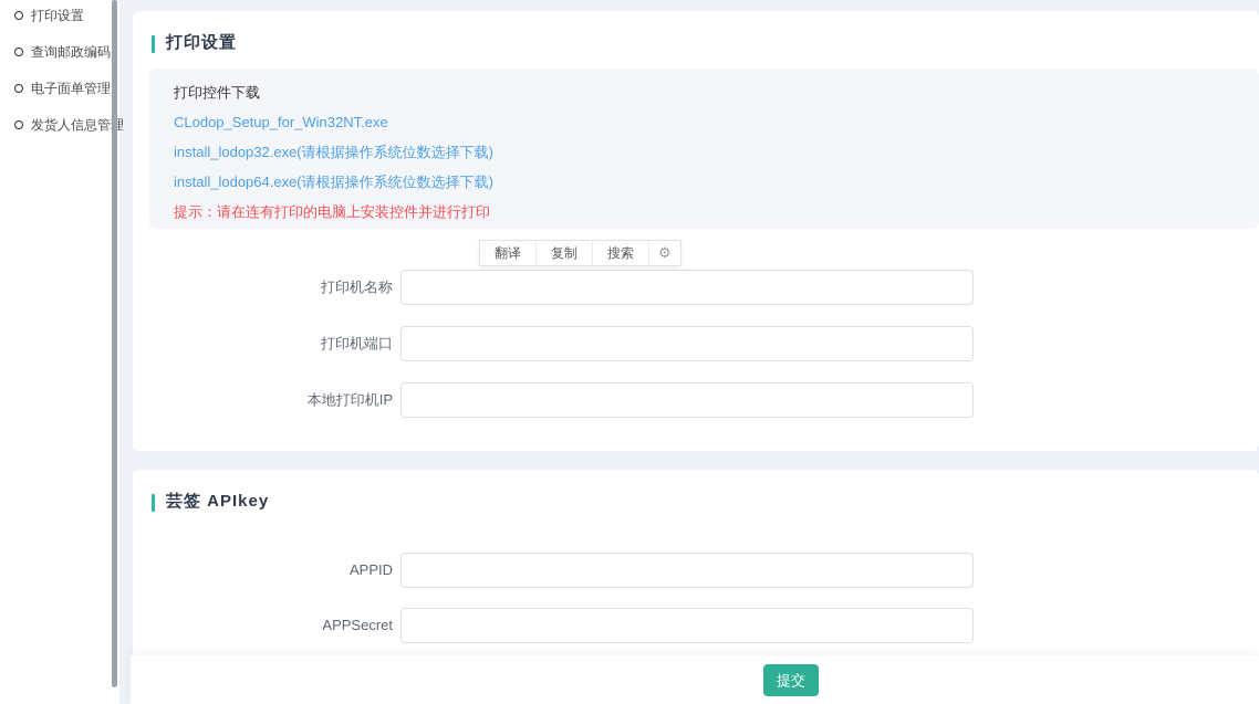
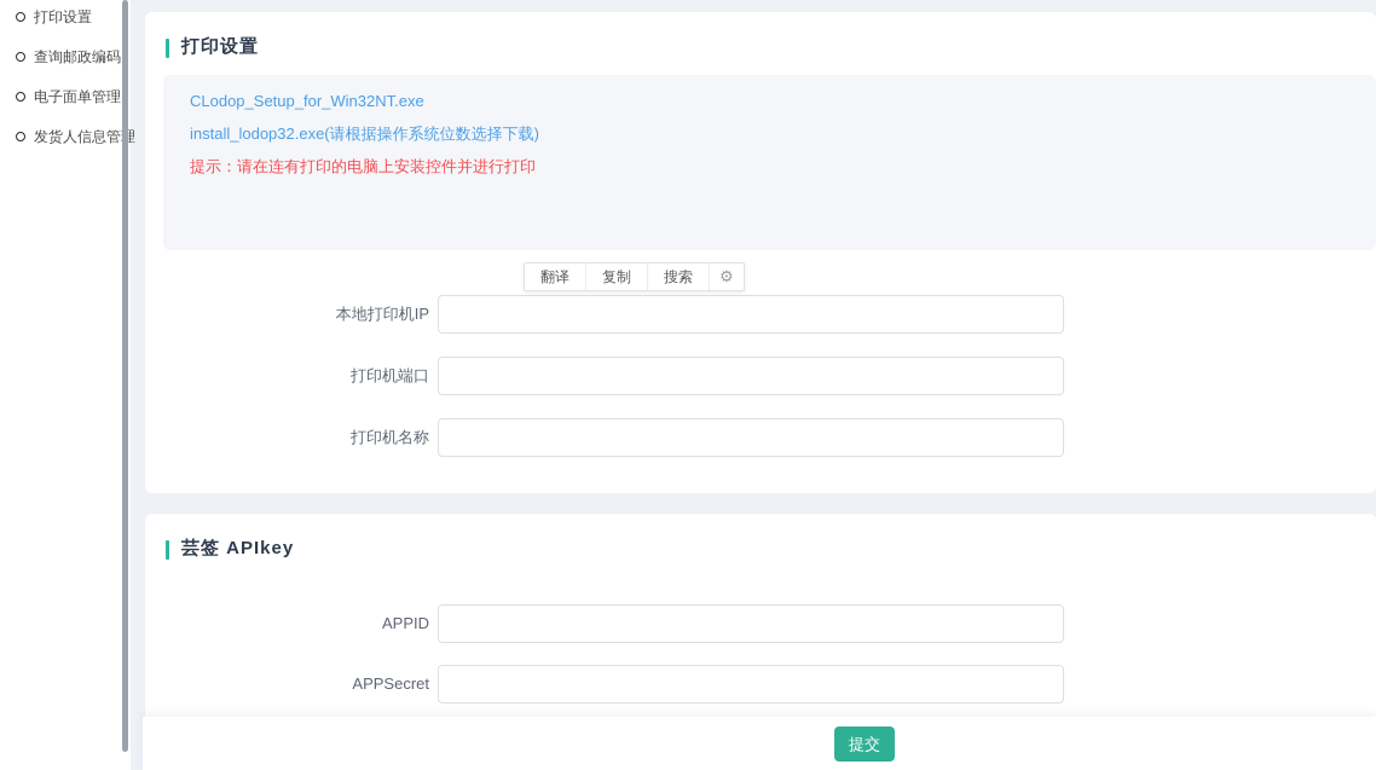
  打印设置
  查询邮政编码
  电子面单管理
  发货人信息管理
  打印设置
- 打印控件下载
  CLodop_Setup_for_Win32NT.exe
  install_lodop32.exe(请根据操作系统位数选择下载)
- install_lodop64.exe(请根据操作系统位数选择下载)
  提示：请在连有打印的电脑上安装控件并进行打印
- 打印机名称
+ 本地打印机IP
  打印机端口
- 本地打印机IP
+ 打印机名称
  翻译
  复制
  搜索
  ⚙
  芸签 APIkey
  APPID
  APPSecret
  提交
